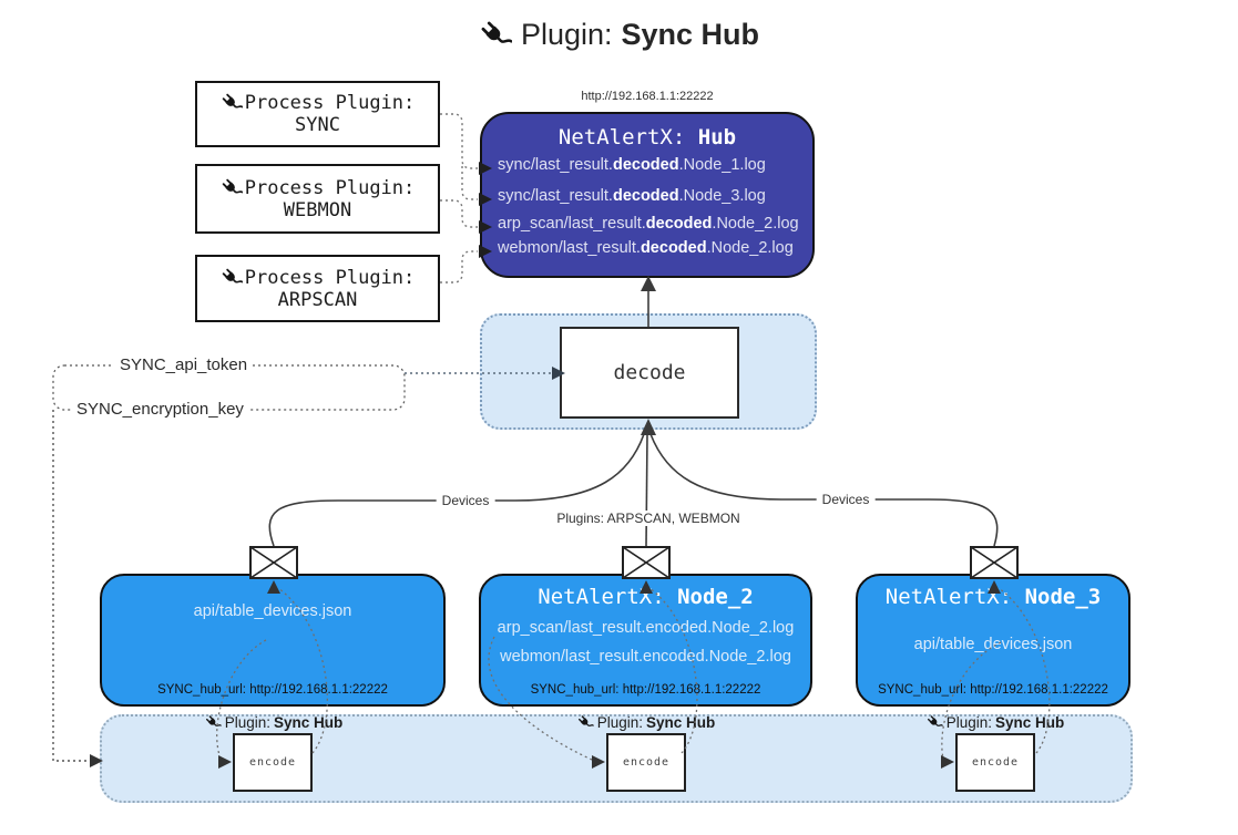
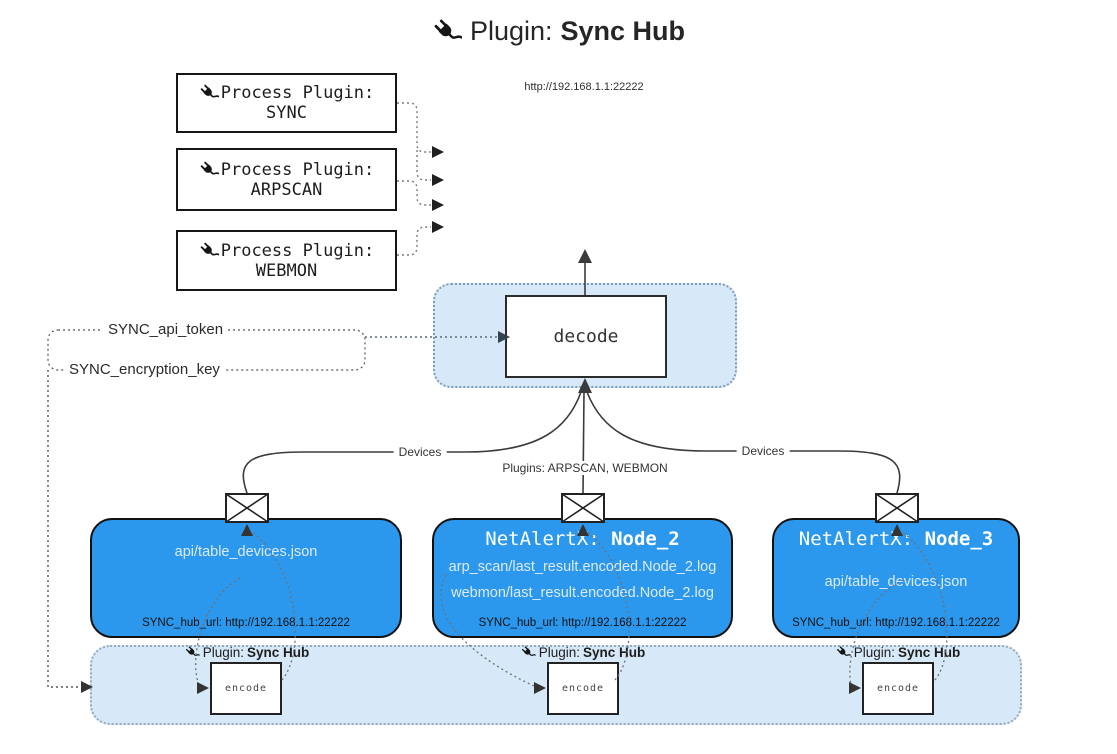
  Plugin:
  Sync Hub
  http://192.168.1.1:22222
- NetAlertX: Hub
- sync/last_result.decoded.Node_1.log
- sync/last_result.decoded.Node_3.log
- arp_scan/last_result.decoded.Node_2.log
- webmon/last_result.decoded.Node_2.log
  Process Plugin:
  SYNC
  Process Plugin:
- WEBMON
+ ARPSCAN
  Process Plugin:
- ARPSCAN
+ WEBMON
  decode
  SYNC_api_token
  SYNC_encryption_key
  Devices
  Plugins: ARPSCAN, WEBMON
  Devices
  api/table_devices.json
  SYNC_hub_url: http://192.168.1.1:22222
  NetAlertX: Node_2
  arp_scan/last_result.encoded.Node_2.log
  webmon/last_result.encodd.Node_2.log
  SYNC_hub_url: http://192.168.1.1:22222
  NetAlertX: Node_3
  api/table_devices.json
  SYNC_hub_url: http://192.168.1.1:22222
  Plugin:
  Sync Hub
  Plugin:
  Sync Hub
  Plugin:
  Sync Hub
  encode
  encode
  encode
